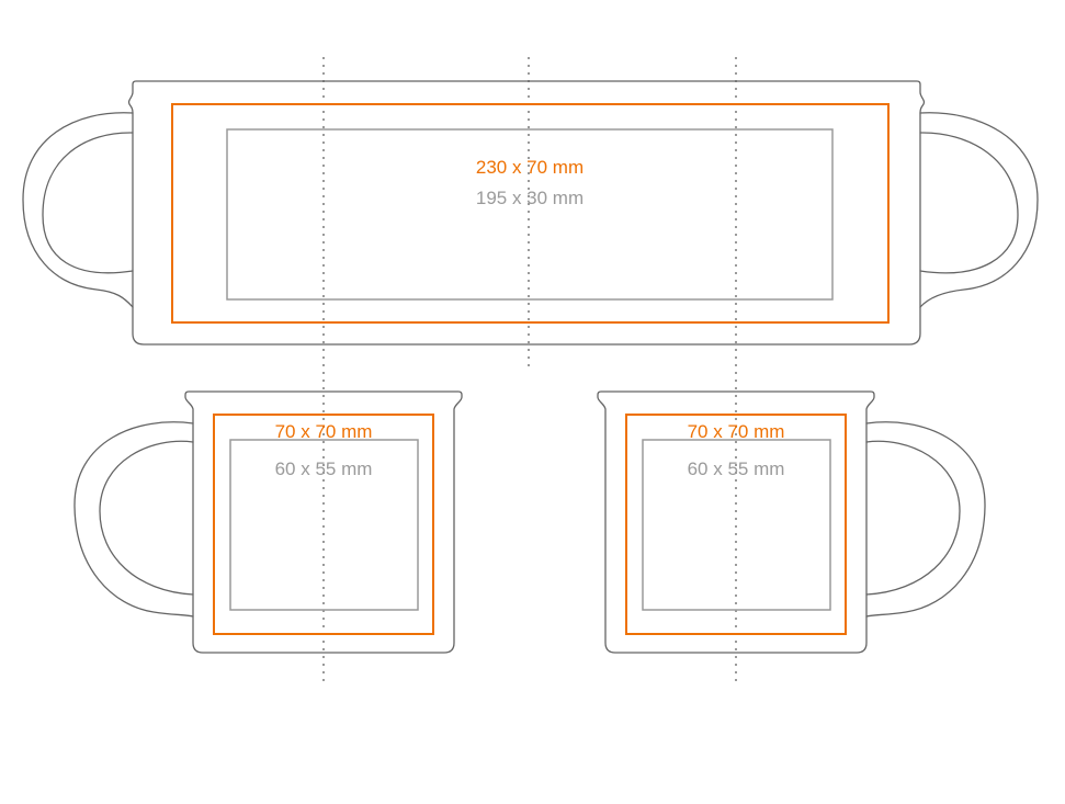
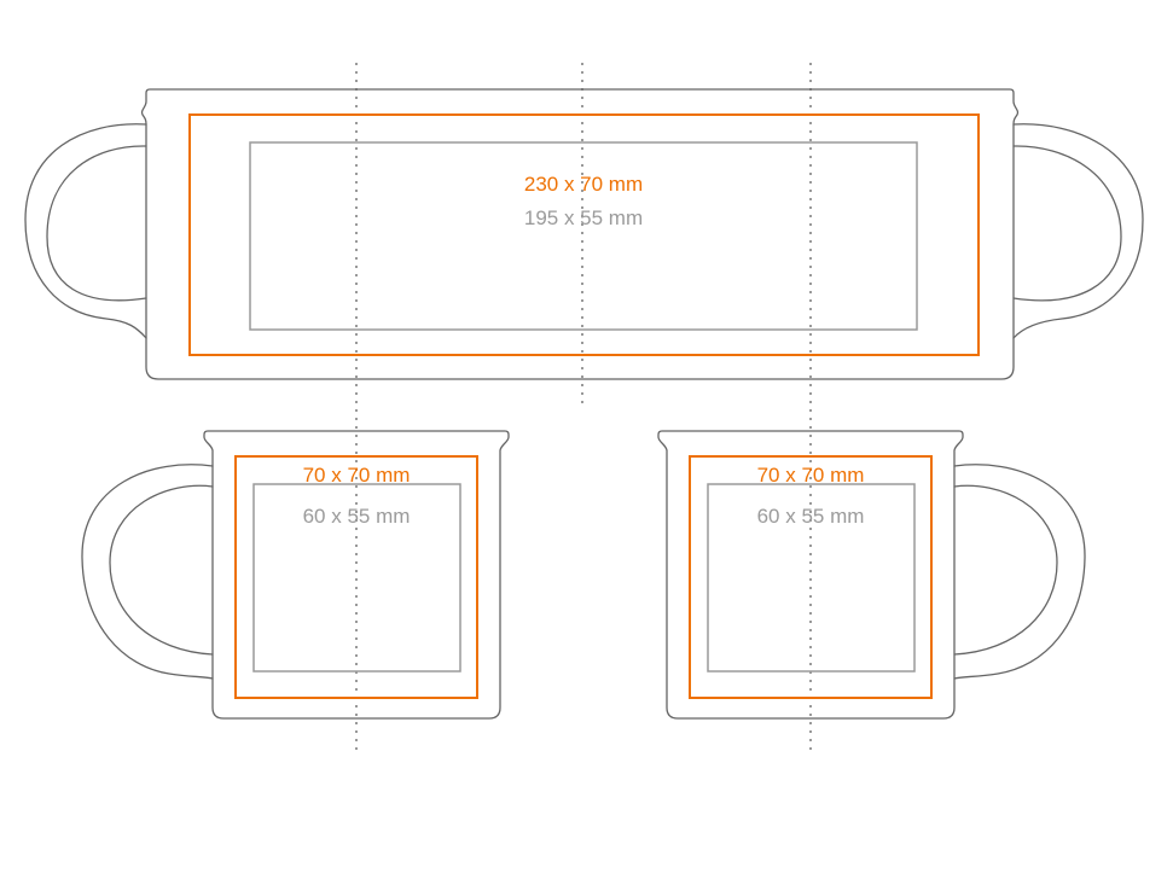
  230 x 70 mm
- 195 x 30 mm
+ 195 x 55 mm
  70 x 70 mm
  60 x 55 mm
  70 x 70 mm
  60 x 55 mm
